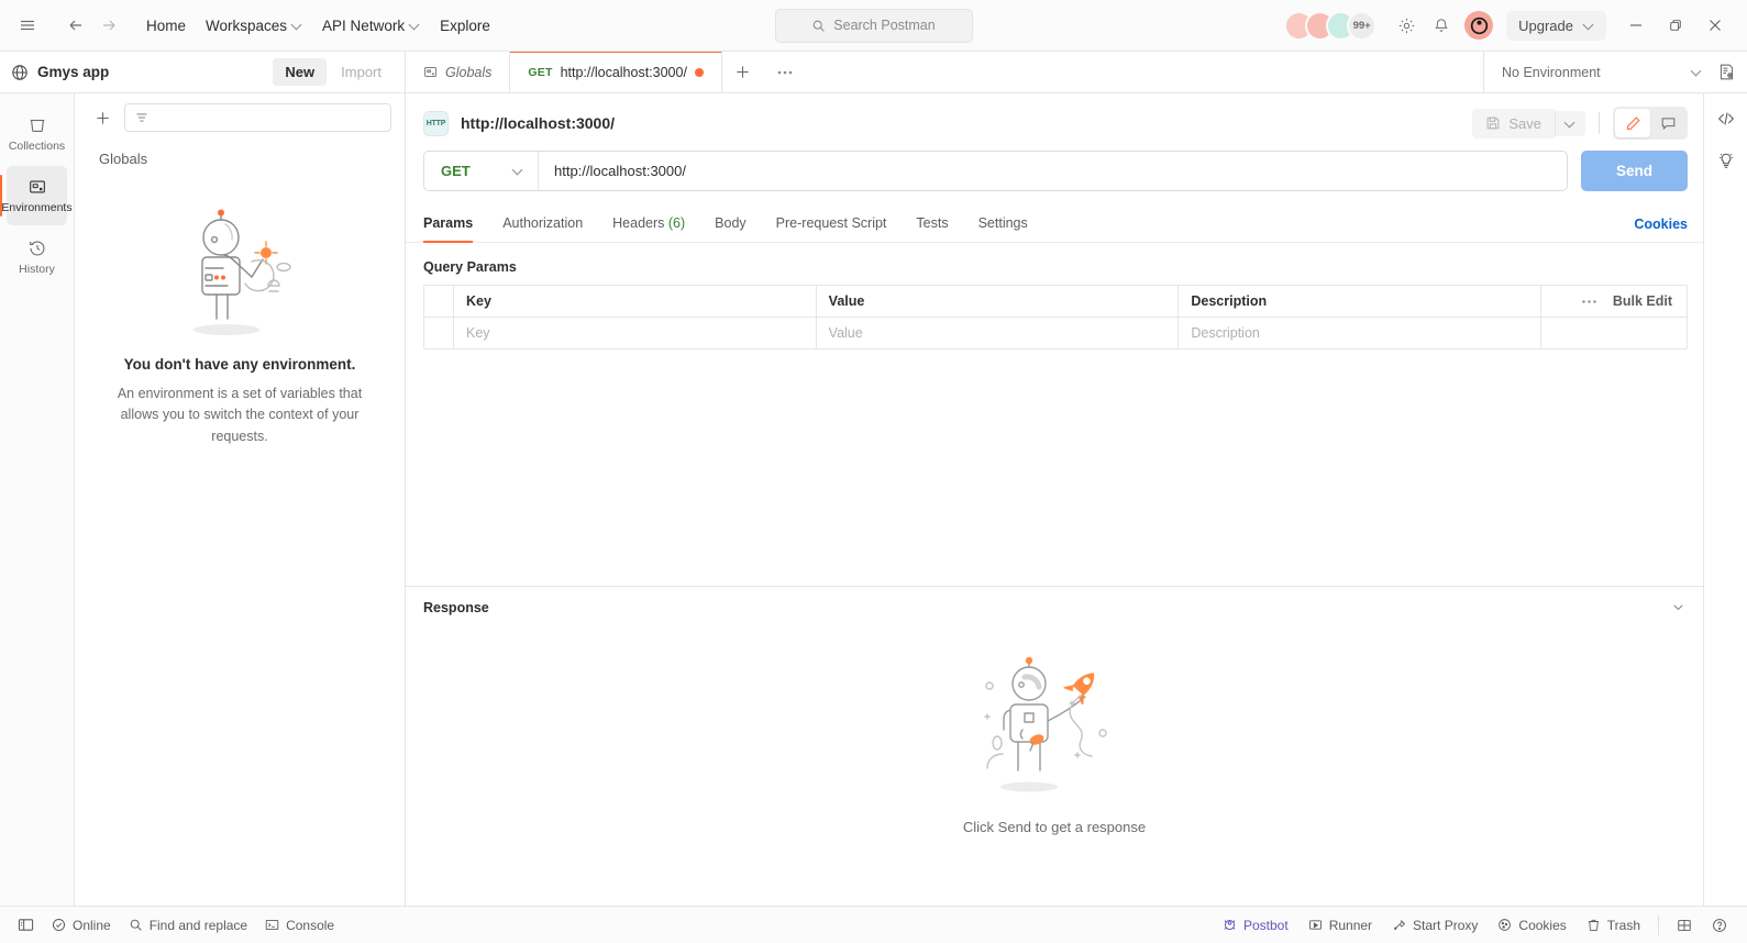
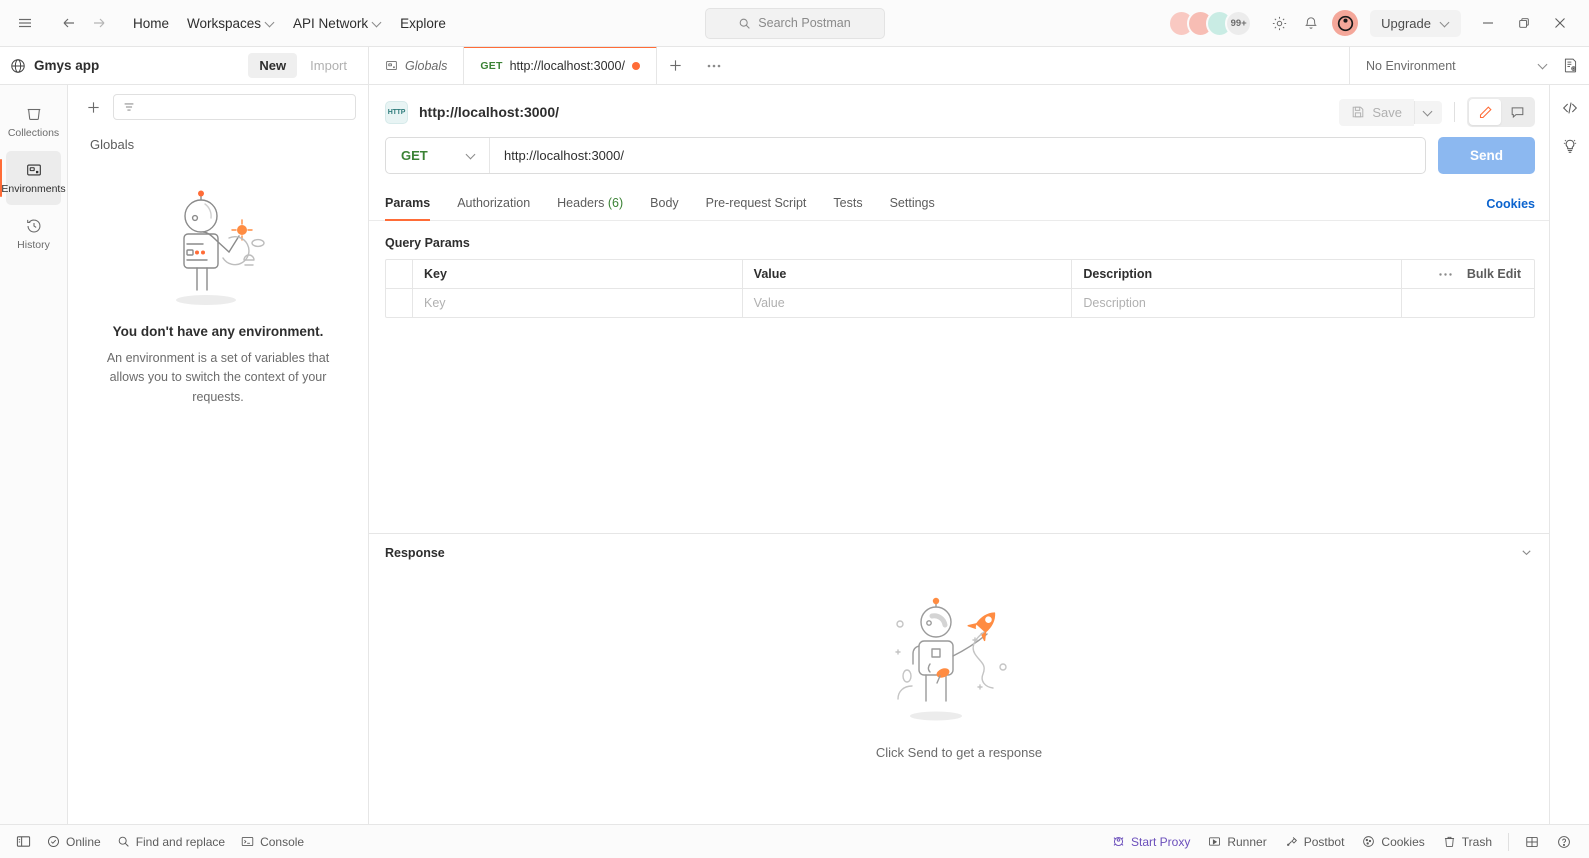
  Home
  Workspaces
  API Network
  Explore
  Search Postman
  99+
  Upgrade
  Gmys app
  New
  Import
  Globals
  GET
  http://localhost:3000/
  No Environment
  Collections
  Environments
  History
  Globals
  You don't have any environment.
  An environment is a set of variables that allows you to switch the context of your requests.
  http://localhost:3000/
  Save
  GET
  http://localhost:3000/
  Send
  Params
  Authorization
  Headers (6)
  Body
  Pre-request Script
  Tests
  Settings
  Cookies
  Query Params
  Key
  Value
  Description
  Bulk Edit
  Key
  Value
  Description
  Response
  Click Send to get a response
  Online
  Find and replace
  Console
- Postbot
+ Start Proxy
  Runner
- Start Proxy
+ Postbot
  Cookies
  Trash
